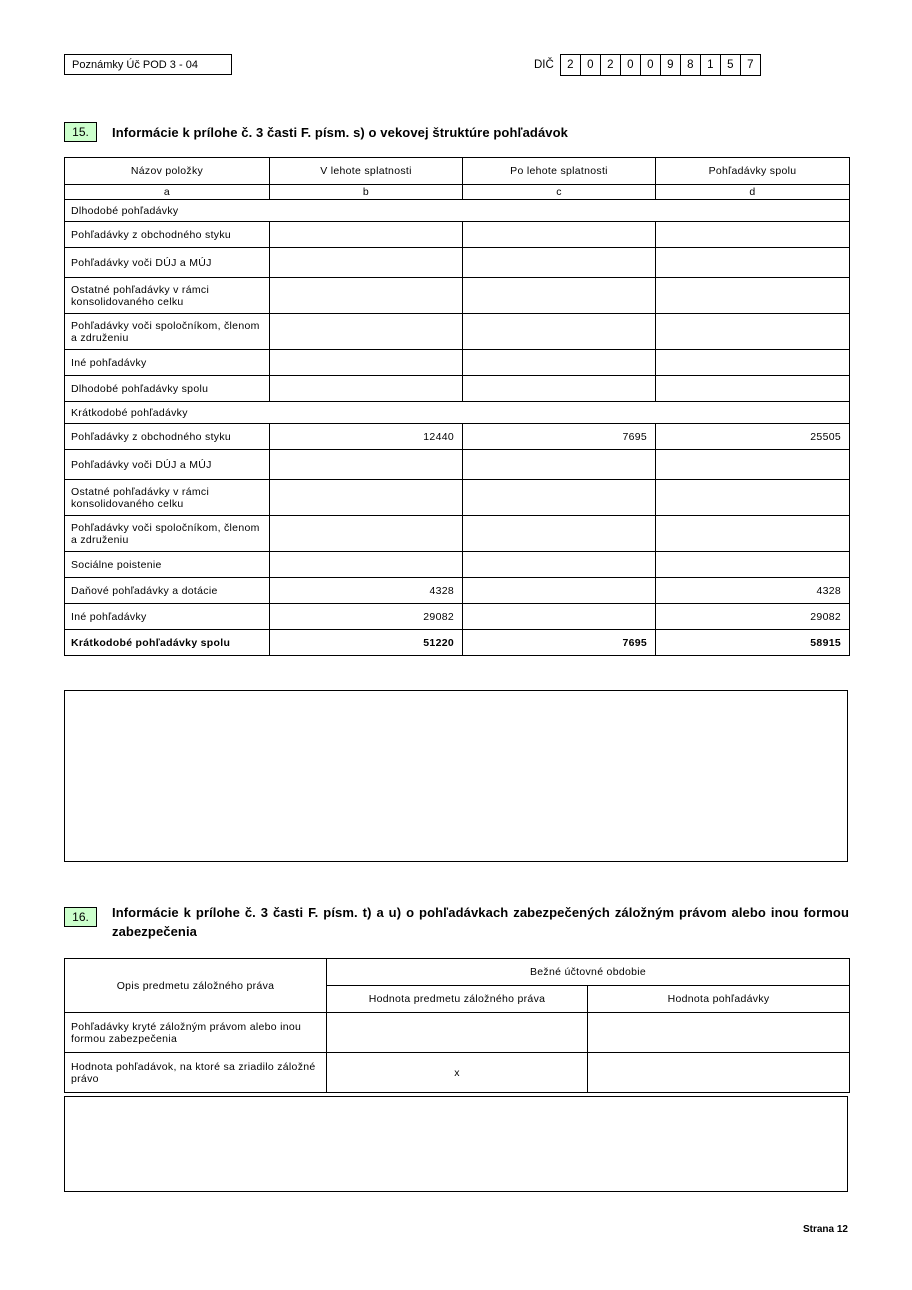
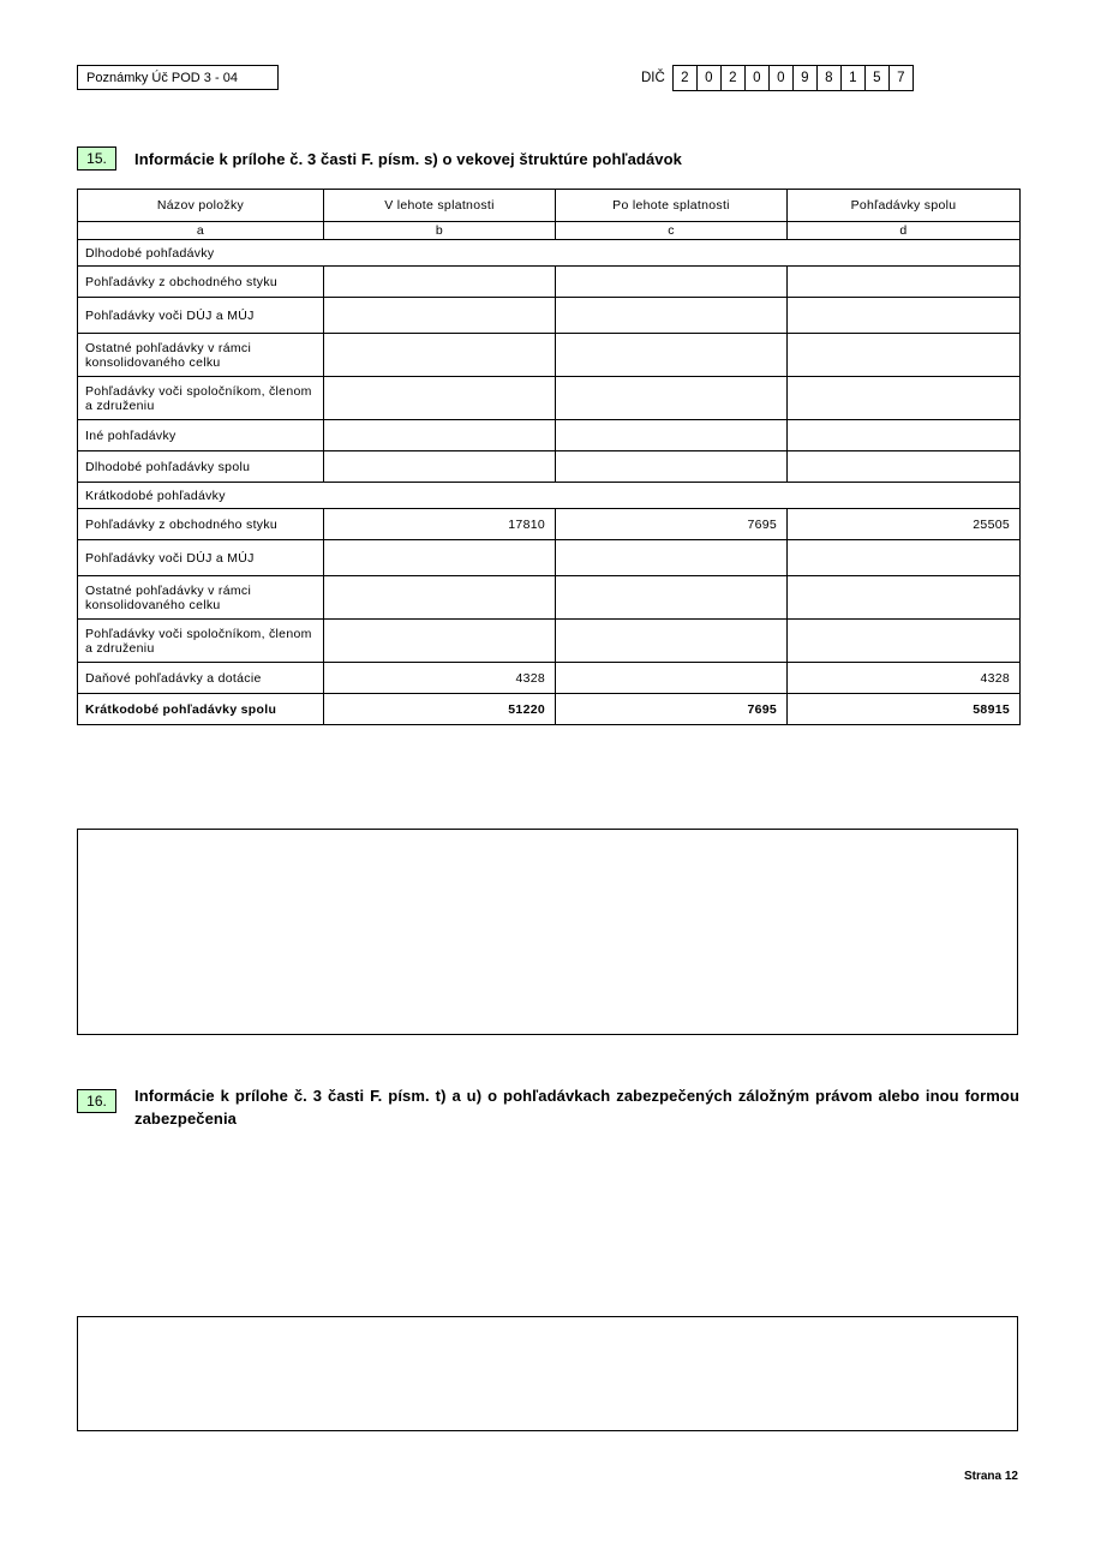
  Poznámky Úč POD 3 - 04
  DIČ
  2
  0
  2
  0
  0
  9
  8
  1
  5
  7
  15.
  Informácie k prílohe č. 3 časti F. písm. s) o vekovej štruktúre pohľadávok
  Názov položky	V lehote splatnosti	Po lehote splatnosti	Pohľadávky spolu
  a	b	c	d
  Dlhodobé pohľadávky
  Pohľadávky z obchodného styku
  Pohľadávky voči DÚJ a MÚJ
  Ostatné pohľadávky v rámci konsolidovaného celku
  Pohľadávky voči spoločníkom, členom a združeniu
  Iné pohľadávky
  Dlhodobé pohľadávky spolu
  Krátkodobé pohľadávky
- Pohľadávky z obchodného styku	12440	7695	25505
+ Pohľadávky z obchodného styku	17810	7695	25505
  Pohľadávky voči DÚJ a MÚJ
  Ostatné pohľadávky v rámci konsolidovaného celku
  Pohľadávky voči spoločníkom, členom a združeniu
- Sociálne poistenie
  Daňové pohľadávky a dotácie	4328		4328
- Iné pohľadávky	29082		29082
  Krátkodobé pohľadávky spolu	51220	7695	58915
  16.
  Informácie k prílohe č. 3 časti F. písm. t) a u) o pohľadávkach zabezpečených záložným právom alebo inou formou zabezpečenia
- Opis predmetu záložného práva	Bežné účtovné obdobie
- Hodnota predmetu záložného práva	Hodnota pohľadávky
- Pohľadávky kryté záložným právom alebo inou formou zabezpečenia
- Hodnota pohľadávok, na ktoré sa zriadilo záložné právo	x
  Strana 12
